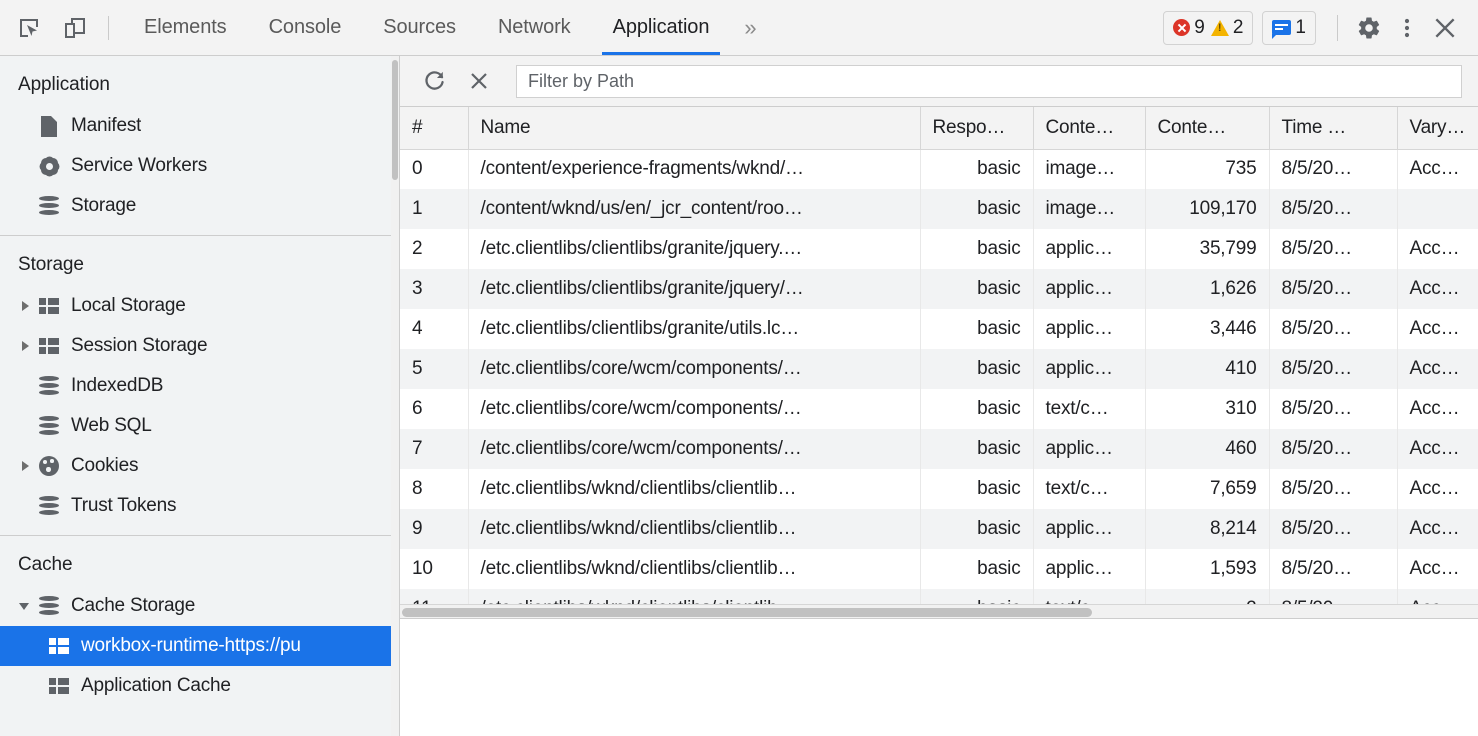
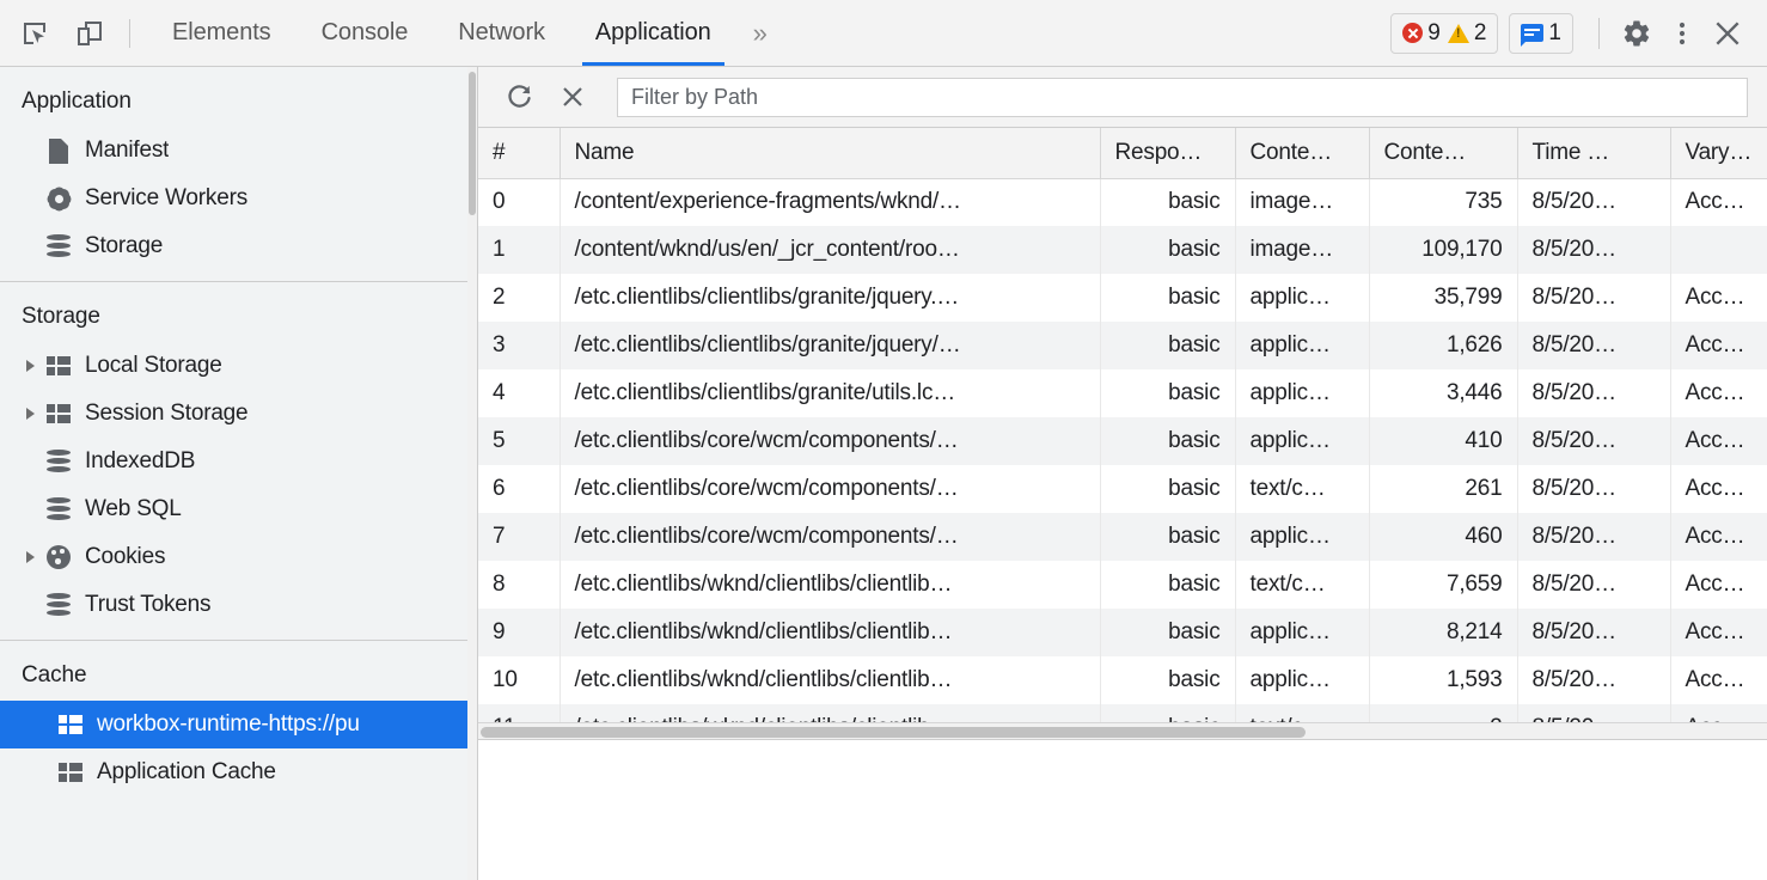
  Elements
  Console
- Sources
  Network
  Application
  »
  9
  2
  1
  Application
  Manifest
  Service Workers
  Storage
  Storage
  Local Storage
  Session Storage
  IndexedDB
  Web SQL
  Cookies
  Trust Tokens
  Cache
- Cache Storage
  workbox-runtime-https://pu
  Application Cache
  Filter by Path
  #	Name	Respo…	Conte…	Conte…	Time …	Vary H…
  0	/content/experience-fragments/wknd/…	basic	image…	735	8/5/20…	Accep…
  1	/content/wknd/us/en/_jcr_content/roo…	basic	image…	109,170	8/5/20…
  2	/etc.clientlibs/clientlibs/granite/jquery.…	basic	applic…	35,799	8/5/20…	Accep…
  3	/etc.clientlibs/clientlibs/granite/jquery/…	basic	applic…	1,626	8/5/20…	Accep…
  4	/etc.clientlibs/clientlibs/granite/utils.lc…	basic	applic…	3,446	8/5/20…	Accep…
  5	/etc.clientlibs/core/wcm/components/…	basic	applic…	410	8/5/20…	Accep…
- 6	/etc.clientlibs/core/wcm/components/…	basic	text/c…	310	8/5/20…	Accep…
+ 6	/etc.clientlibs/core/wcm/components/…	basic	text/c…	261	8/5/20…	Accep…
  7	/etc.clientlibs/core/wcm/components/…	basic	applic…	460	8/5/20…	Accep…
  8	/etc.clientlibs/wknd/clientlibs/clientlib…	basic	text/c…	7,659	8/5/20…	Accep…
  9	/etc.clientlibs/wknd/clientlibs/clientlib…	basic	applic…	8,214	8/5/20…	Accep…
  10	/etc.clientlibs/wknd/clientlibs/clientlib…	basic	applic…	1,593	8/5/20…	Accep…
